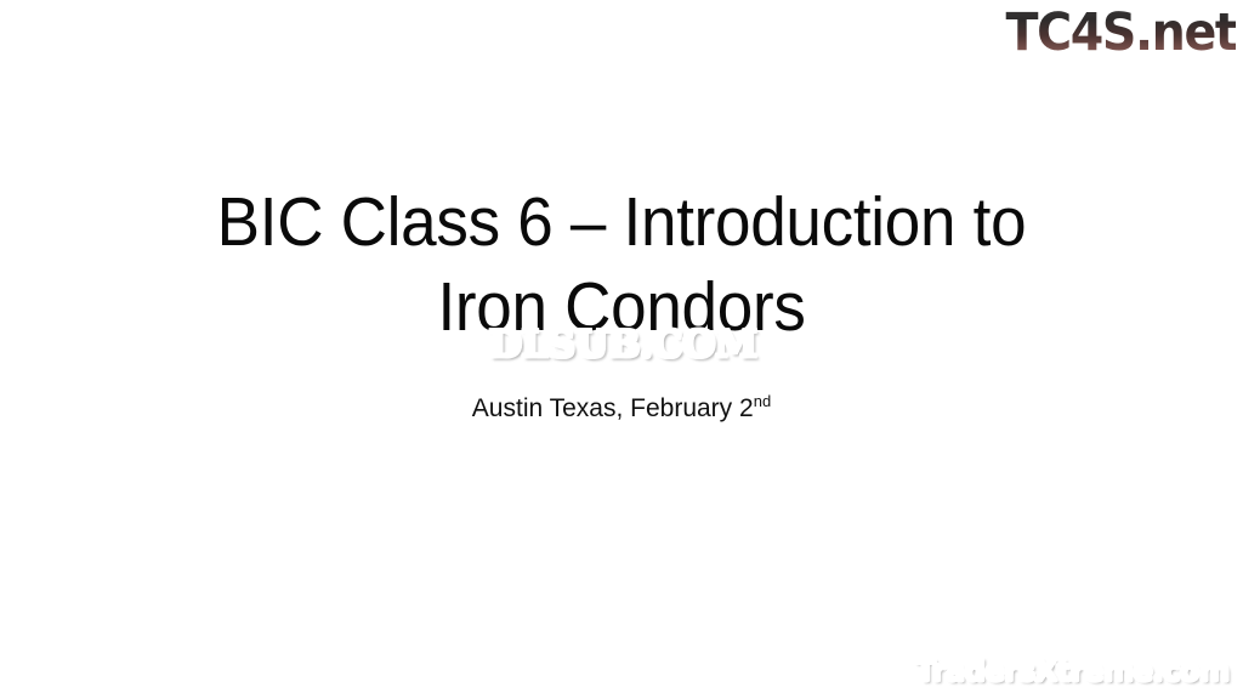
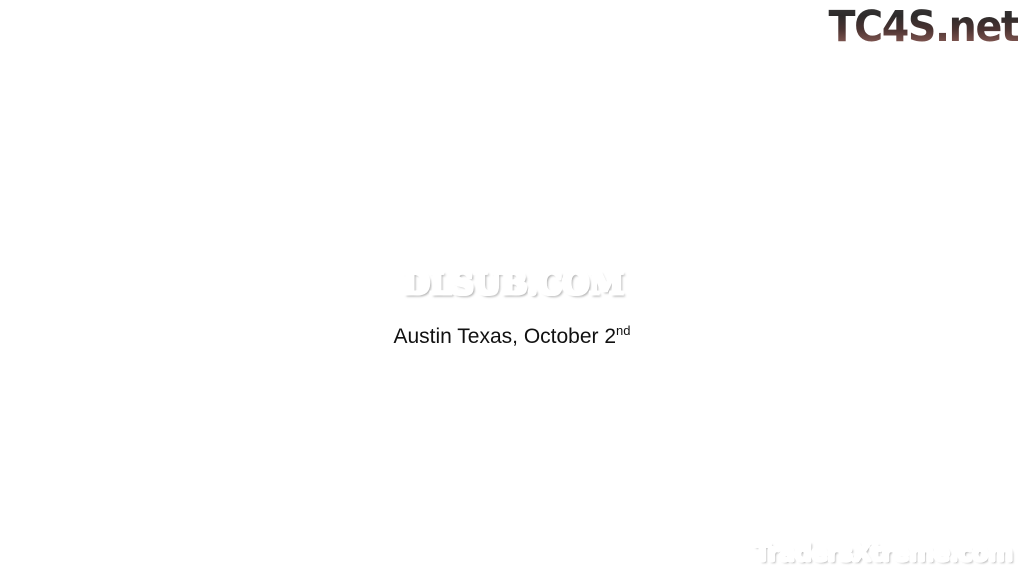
  TC4S.net
- BIC Class 6 – Introduction to
- Iron Condors
  DLSUB.COM
- Austin Texas, February 2nd
+ Austin Texas, October 2nd
  TradersXtreme.com
